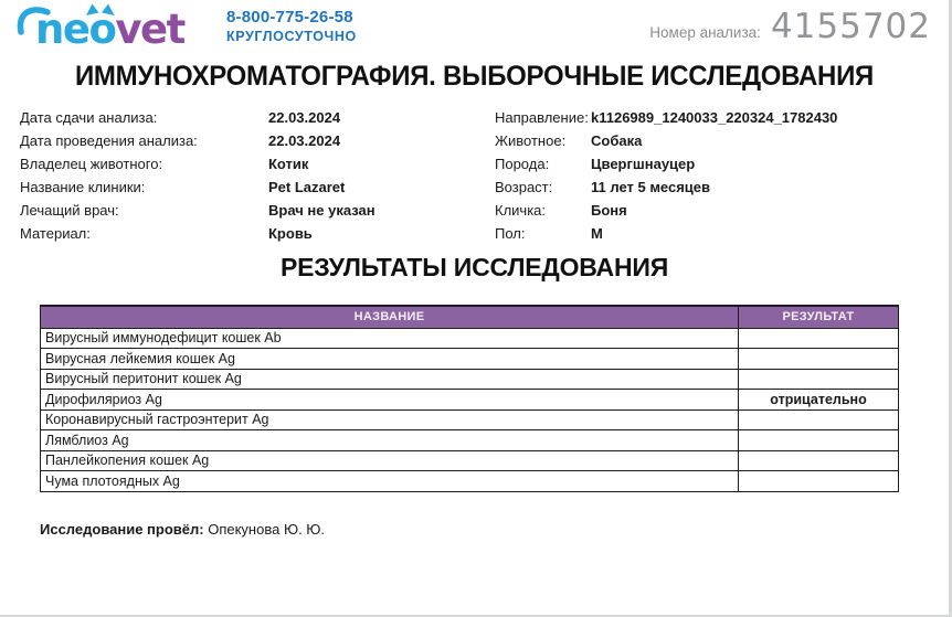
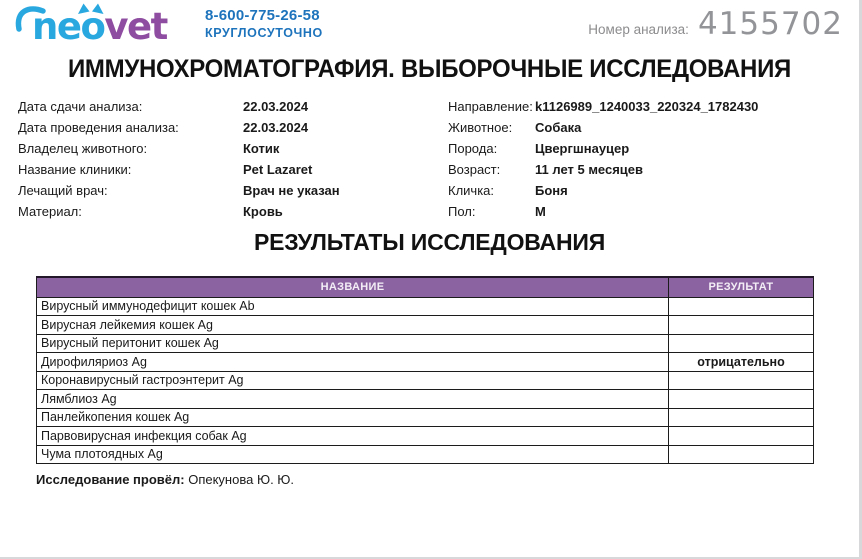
  neovet
- 8-800-775-26-58
+ 8-600-775-26-58
  КРУГЛОСУТОЧНО
  Номер анализа:
  4155702
  ИММУНОХРОМАТОГРАФИЯ. ВЫБОРОЧНЫЕ ИССЛЕДОВАНИЯ
  Дата сдачи анализа:
  22.03.2024
  Дата проведения анализа:
  22.03.2024
  Владелец животного:
  Котик
  Название клиники:
  Pet Lazaret
  Лечащий врач:
  Врач не указан
  Материал:
  Кровь
  Направление:
  k1126989_1240033_220324_1782430
  Животное:
  Собака
  Порода:
  Цвергшнауцер
  Возраст:
  11 лет 5 месяцев
  Кличка:
  Боня
  Пол:
  М
  РЕЗУЛЬТАТЫ ИССЛЕДОВАНИЯ
  НАЗВАНИЕ	РЕЗУЛЬТАТ
  Вирусный иммунодефицит кошек Ab
  Вирусная лейкемия кошек Ag
  Вирусный перитонит кошек Ag
  Дирофиляриоз Ag	отрицательно
  Коронавирусный гастроэнтерит Ag
  Лямблиоз Ag
  Панлейкопения кошек Ag
+ Парвовирусная инфекция собак Ag
  Чума плотоядных Ag
  Исследование провёл: Опекунова Ю. Ю.
